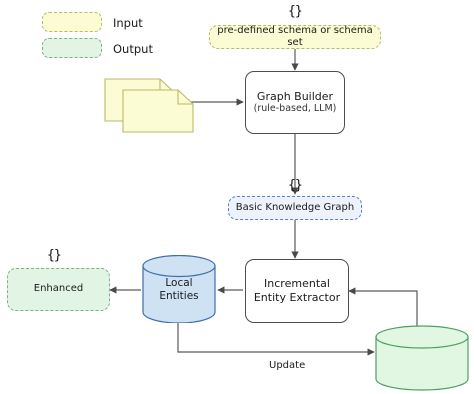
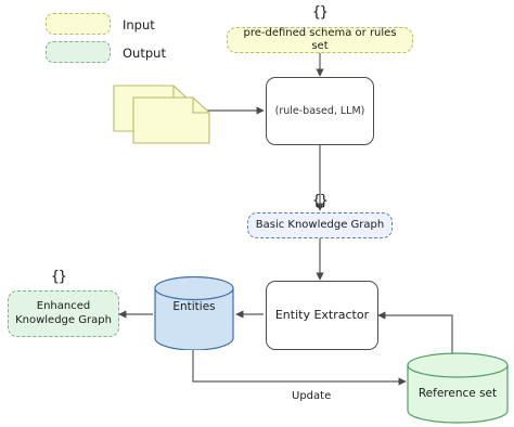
  Input
  Output
  {}
- pre-defined schema or schema set
+ pre-defined schema or rules set
- Graph Builder
  (rule-based, LLM)
  {}
  Basic Knowledge Graph
- Incremental
  Entity Extractor
- Local
  Entities
  {}
  Enhanced
+ Knowledge Graph
+ Reference set
  Update
